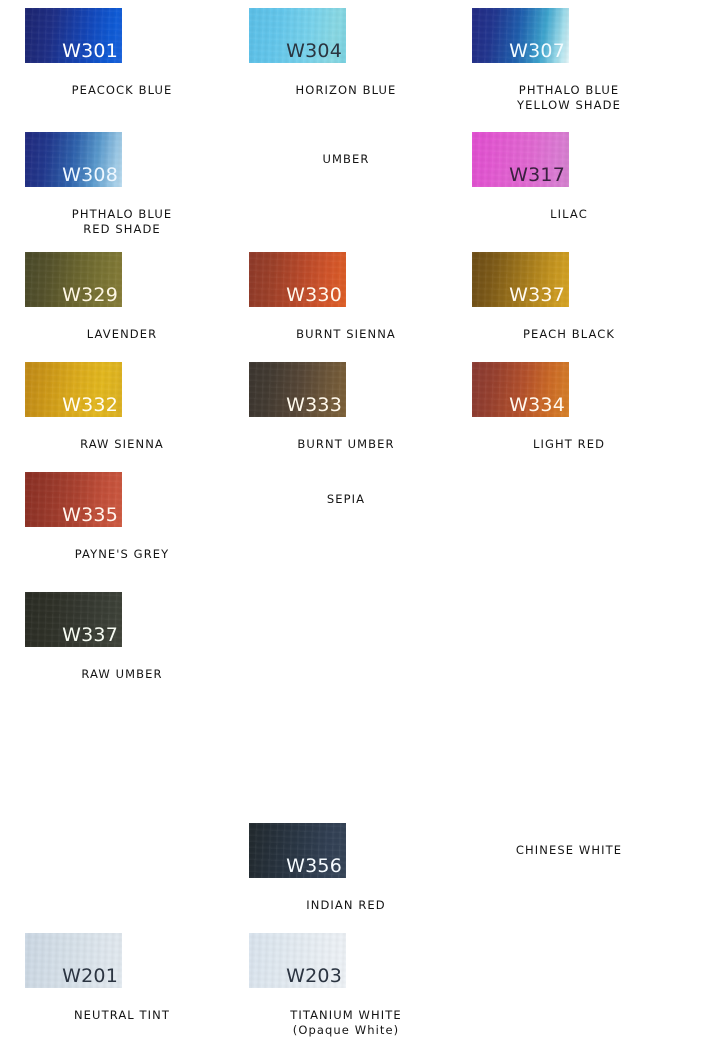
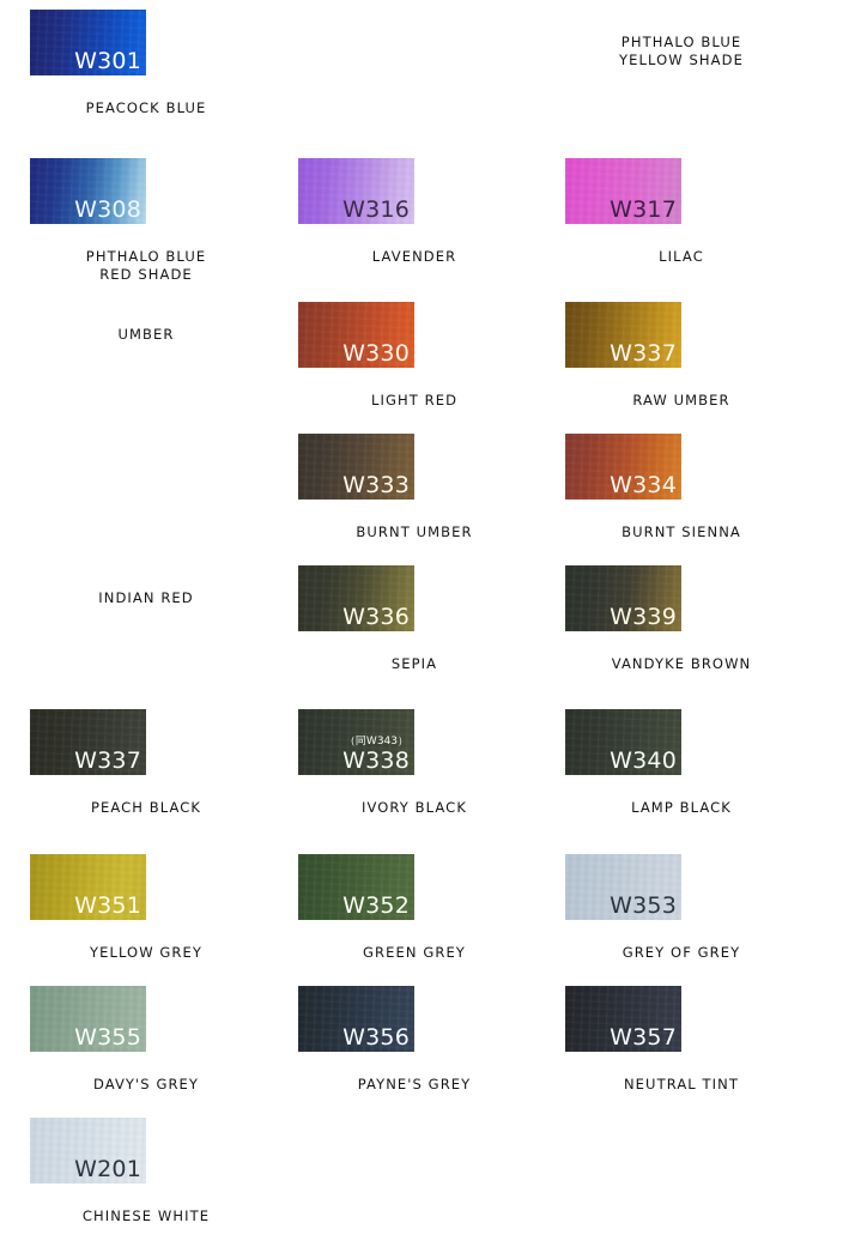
  W301
  PEACOCK BLUE
- W304
- HORIZON BLUE
- W307
  PHTHALO BLUE
  YELLOW SHADE
  W308
  PHTHALO BLUE
  RED SHADE
+ W316
- UMBER
+ LAVENDER
  W317
  LILAC
- W329
- LAVENDER
+ UMBER
  W330
- BURNT SIENNA
+ LIGHT RED
  W337
- PEACH BLACK
+ RAW UMBER
- W332
- RAW SIENNA
  W333
  BURNT UMBER
  W334
- LIGHT RED
+ BURNT SIENNA
- W335
- PAYNE'S GREY
+ INDIAN RED
+ W336
  SEPIA
+ W339
+ VANDYKE BROWN
  W337
- RAW UMBER
+ PEACH BLACK
+ （同W343）
+ W338
+ IVORY BLACK
+ W340
+ LAMP BLACK
+ W351
+ YELLOW GREY
+ W352
+ GREEN GREY
+ W353
+ GREY OF GREY
+ W355
+ DAVY'S GREY
  W356
- INDIAN RED
+ PAYNE'S GREY
+ W357
- CHINESE WHITE
+ NEUTRAL TINT
  W201
- NEUTRAL TINT
+ CHINESE WHITE
- W203
- TITANIUM WHITE
- (Opaque White)
